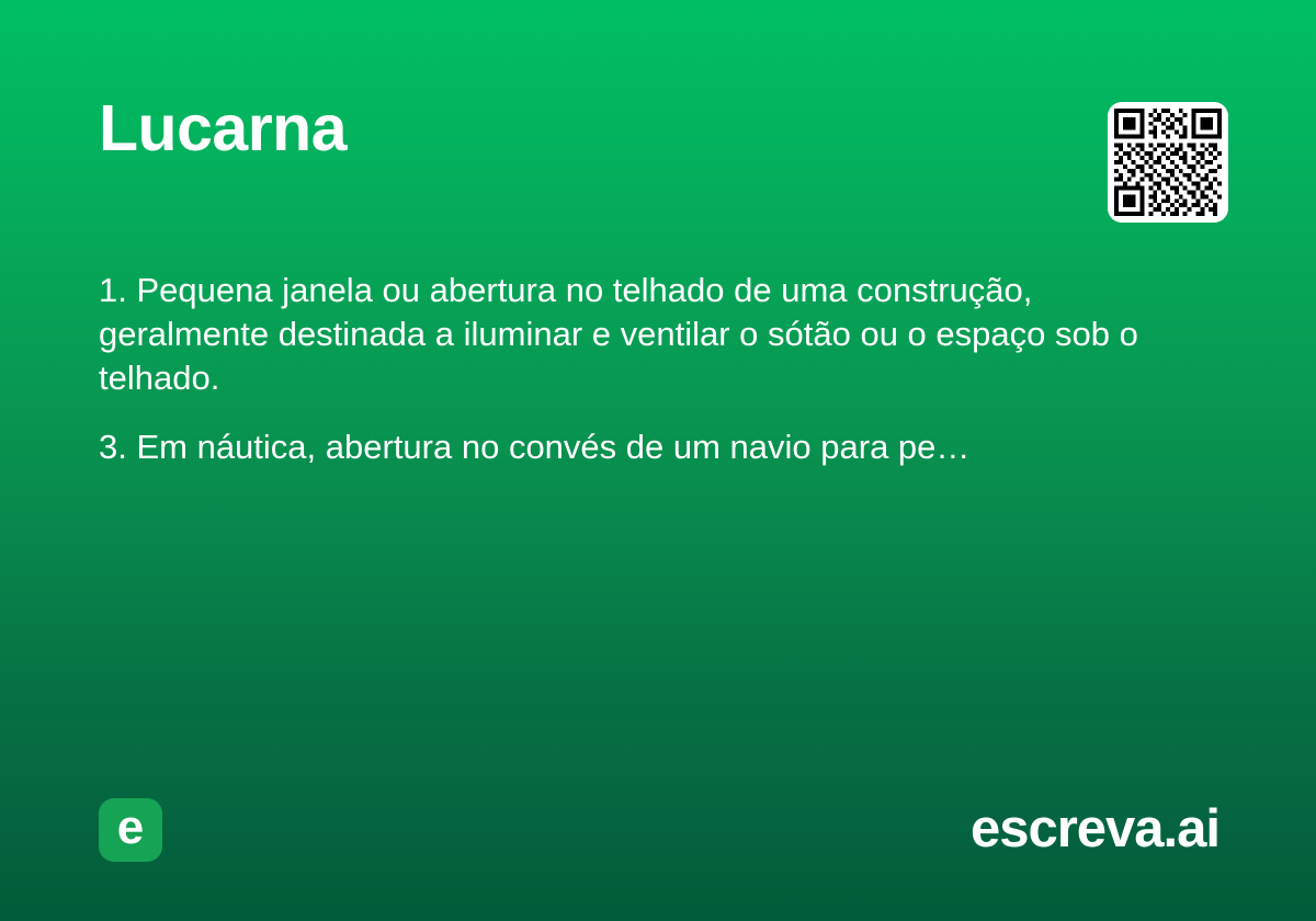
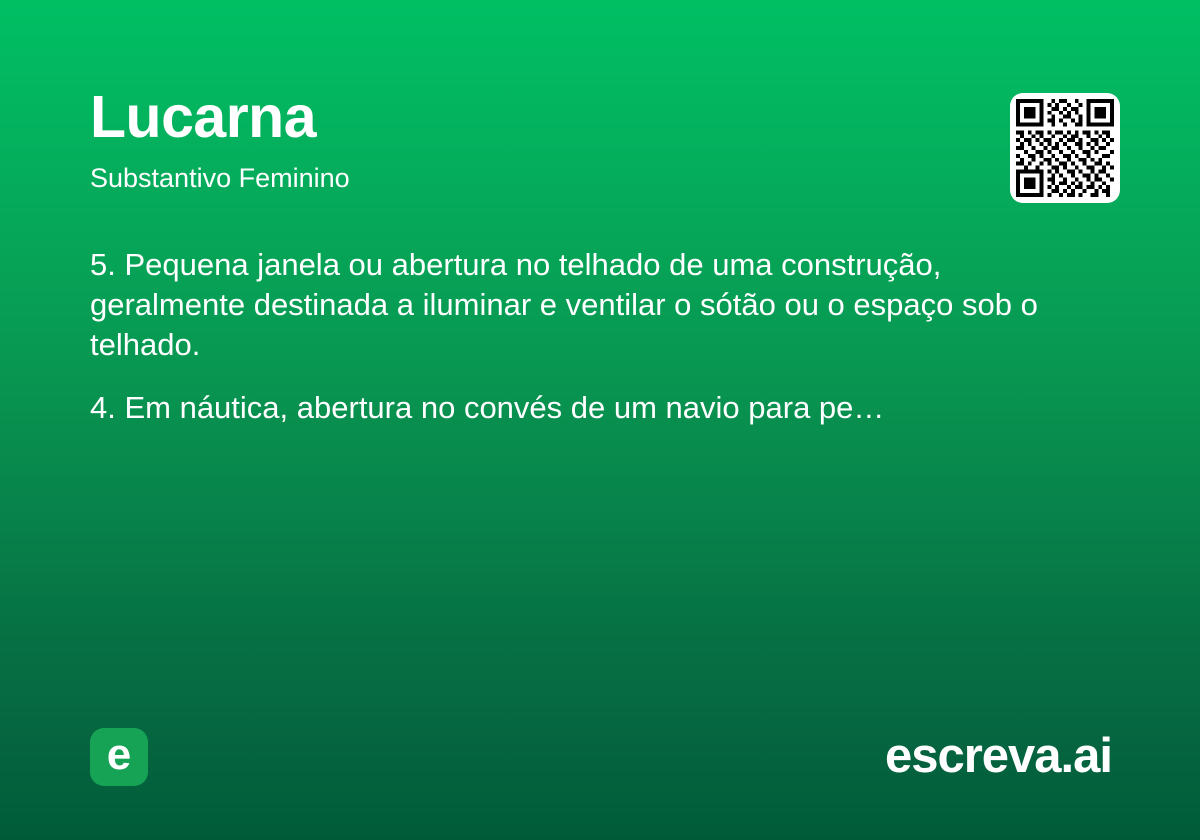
  Lucarna
+ Substantivo Feminino
- 1. Pequena janela ou abertura no telhado de uma construção, geralmente destinada a iluminar e ventilar o sótão ou o espaço sob o telhado.
+ 5. Pequena janela ou abertura no telhado de uma construção, geralmente destinada a iluminar e ventilar o sótão ou o espaço sob o telhado.
- 3. Em náutica, abertura no convés de um navio para pe…
+ 4. Em náutica, abertura no convés de um navio para pe…
  e
  escreva.ai
